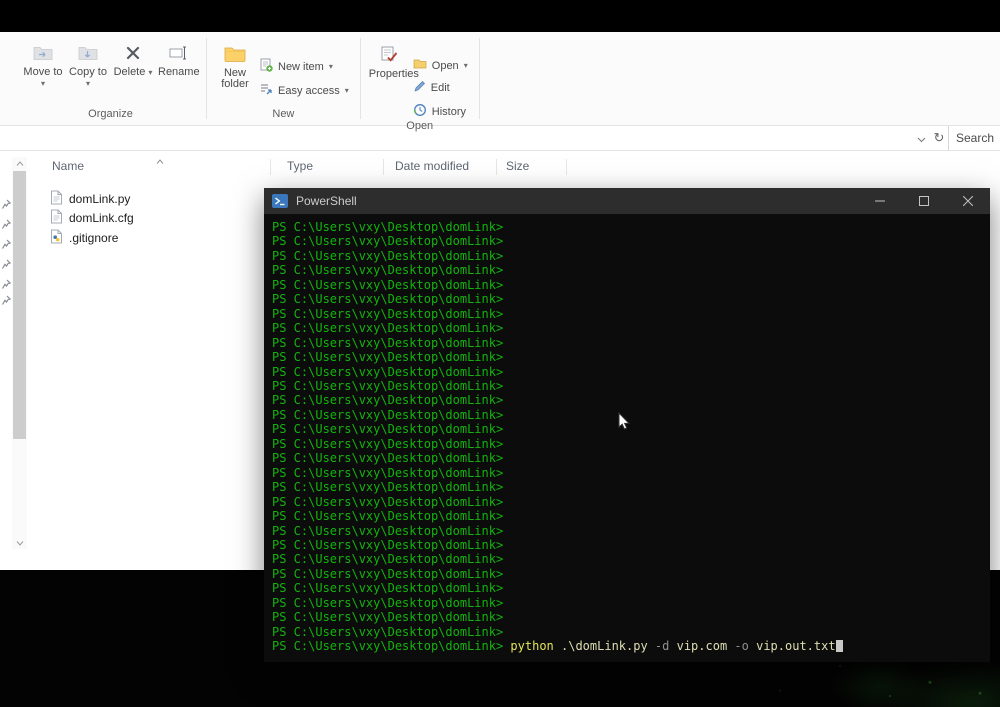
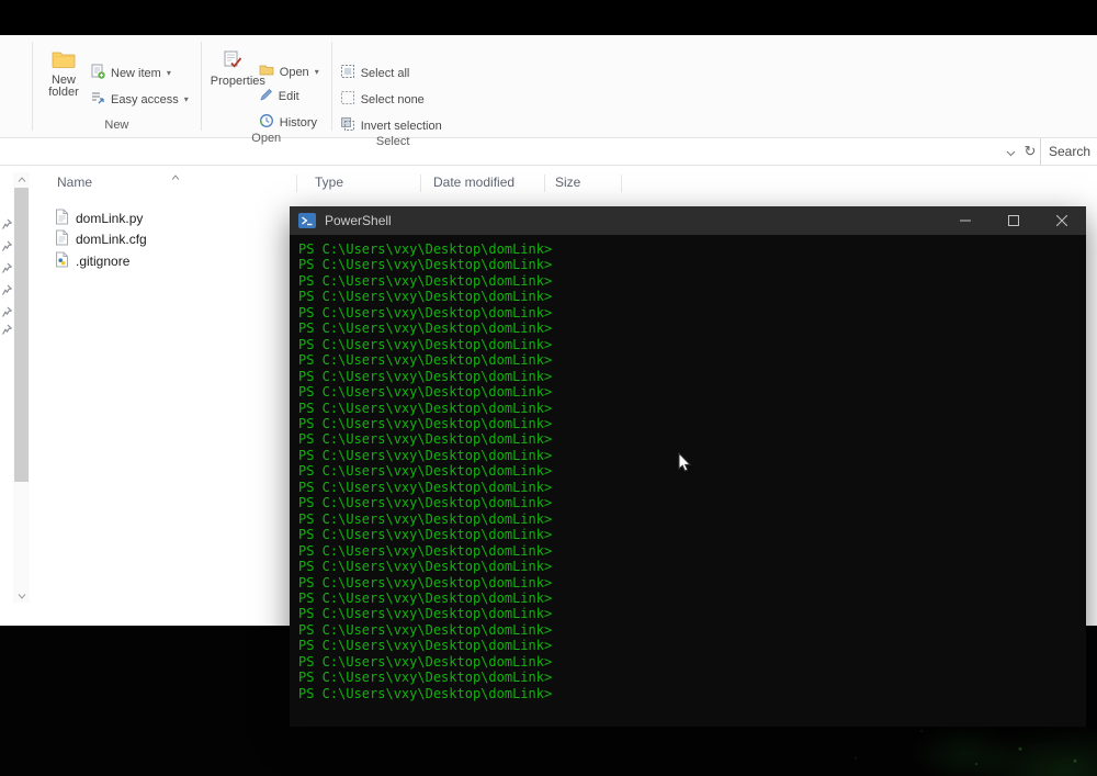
- Move to ▾
- Copy to ▾
- Delete ▾
- Rename
- Organize
  New folder
  New item
  ▾
  Easy access
  ▾
  New
  Properties
  Open
  ▾
  Edit
  History
  Open
+ Select all
+ Select none
+ Invert selection
+ Select
  ↻
  Search
  Name
  Type
  Date modified
  Size
  domLink.py
  domLink.cfg
  .gitignore
  PowerShell
  PS C:\Users\vxy\Desktop\domLink>
  PS C:\Users\vxy\Desktop\domLink>
  PS C:\Users\vxy\Desktop\domLink>
  PS C:\Users\vxy\Desktop\domLink>
  PS C:\Users\vxy\Desktop\domLink>
  PS C:\Users\vxy\Desktop\domLink>
  PS C:\Users\vxy\Desktop\domLink>
  PS C:\Users\vxy\Desktop\domLink>
  PS C:\Users\vxy\Desktop\domLink>
  PS C:\Users\vxy\Desktop\domLink>
  PS C:\Users\vxy\Desktop\domLink>
  PS C:\Users\vxy\Desktop\domLink>
  PS C:\Users\vxy\Desktop\domLink>
  PS C:\Users\vxy\Desktop\domLink>
  PS C:\Users\vxy\Desktop\domLink>
  PS C:\Users\vxy\Desktop\domLink>
  PS C:\Users\vxy\Desktop\domLink>
  PS C:\Users\vxy\Desktop\domLink>
  PS C:\Users\vxy\Desktop\domLink>
  PS C:\Users\vxy\Desktop\domLink>
  PS C:\Users\vxy\Desktop\domLink>
  PS C:\Users\vxy\Desktop\domLink>
  PS C:\Users\vxy\Desktop\domLink>
  PS C:\Users\vxy\Desktop\domLink>
  PS C:\Users\vxy\Desktop\domLink>
  PS C:\Users\vxy\Desktop\domLink>
  PS C:\Users\vxy\Desktop\domLink>
  PS C:\Users\vxy\Desktop\domLink>
  PS C:\Users\vxy\Desktop\domLink>
- PS C:\Users\vxy\Desktop\domLink> python .\domLink.py -d vip.com -o vip.out.txt
